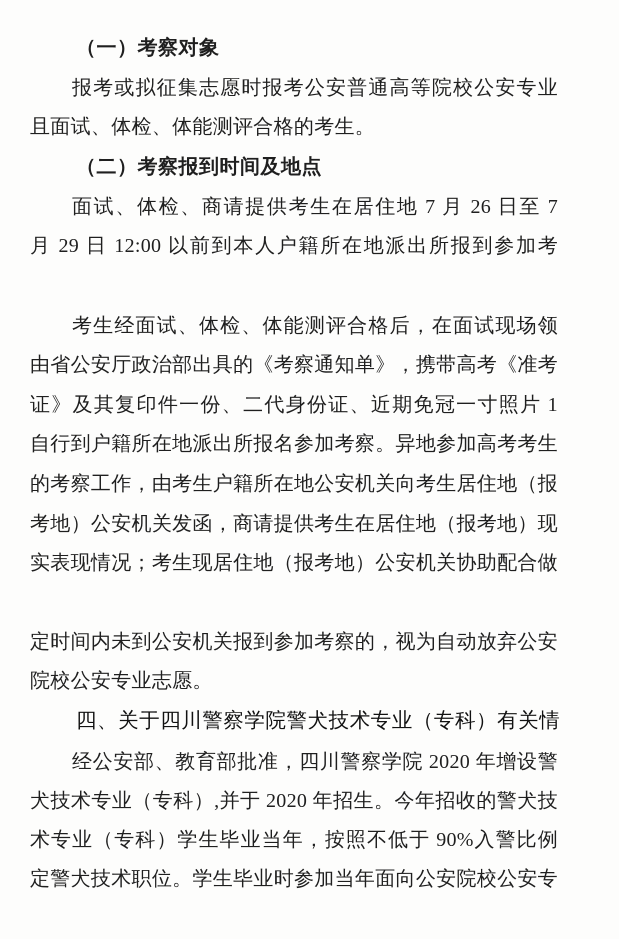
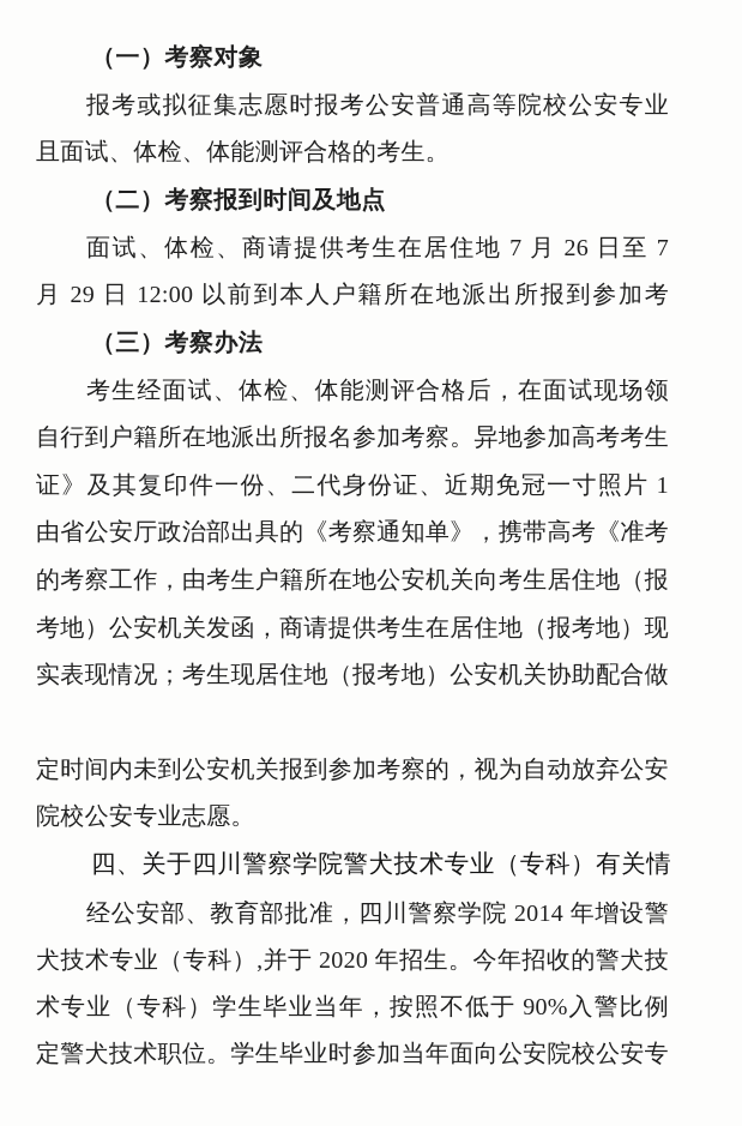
  （一）考察对象
  报考或拟征集志愿时报考公安普通高等院校公安专业
  且面试、体检、体能测评合格的考生。
  （二）考察报到时间及地点
  面试、体检、商请提供考生在居住地 7 月 26 日至 7
  月 29 日 12:00 以前到本人户籍所在地派出所报到参加考
+ （三）考察办法
  考生经面试、体检、体能测评合格后，在面试现场领
- 由省公安厅政治部出具的《考察通知单》，携带高考《准考
+ 自行到户籍所在地派出所报名参加考察。异地参加高考考生
  证》及其复印件一份、二代身份证、近期免冠一寸照片 1
- 自行到户籍所在地派出所报名参加考察。异地参加高考考生
+ 由省公安厅政治部出具的《考察通知单》，携带高考《准考
  的考察工作，由考生户籍所在地公安机关向考生居住地（报
  考地）公安机关发函，商请提供考生在居住地（报考地）现
  实表现情况；考生现居住地（报考地）公安机关协助配合做
  定时间内未到公安机关报到参加考察的，视为自动放弃公安
  院校公安专业志愿。
  四、关于四川警察学院警犬技术专业（专科）有关情
- 经公安部、教育部批准，四川警察学院 2020 年增设警
+ 经公安部、教育部批准，四川警察学院 2014 年增设警
  犬技术专业（专科）,并于 2020 年招生。今年招收的警犬技
  术专业（专科）学生毕业当年，按照不低于 90%入警比例
  定警犬技术职位。学生毕业时参加当年面向公安院校公安专
